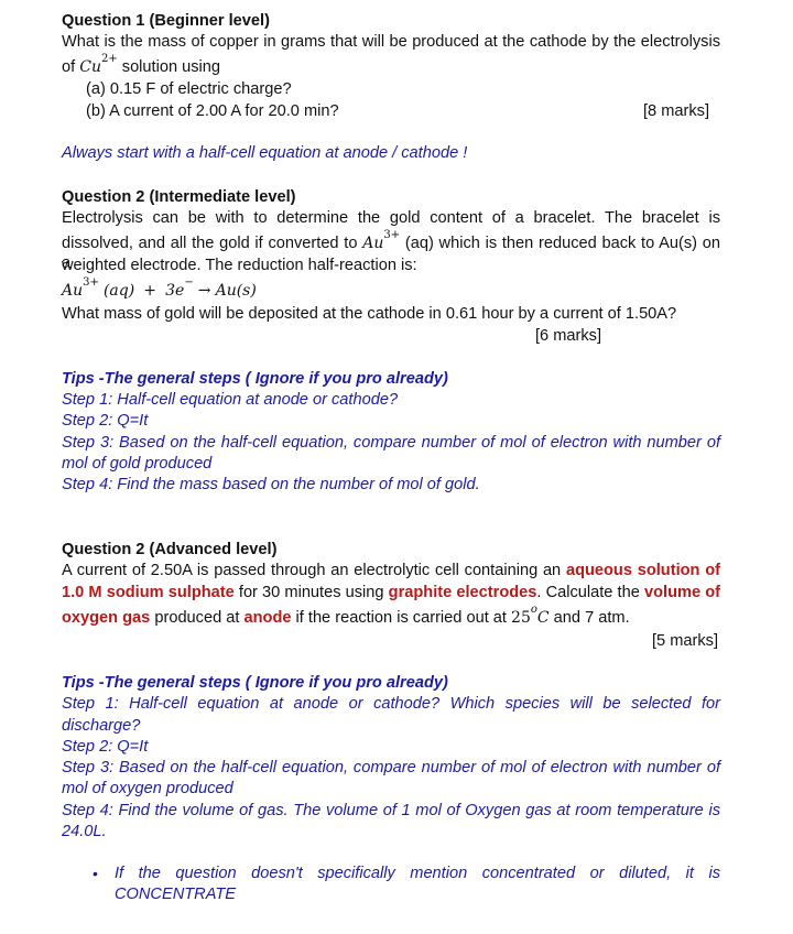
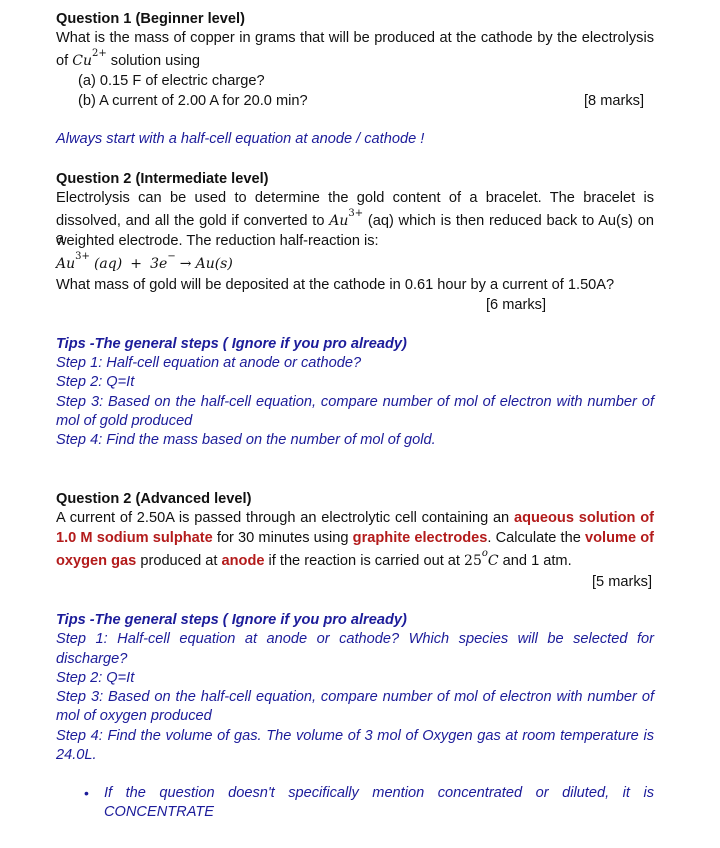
  Question 1 (Beginner level)
  What is the mass of copper in grams that will be produced at the cathode by the electrolysis
  of Cu2+ solution using
  (a) 0.15 F of electric charge?
  (b) A current of 2.00 A for 20.0 min?
  [8 marks]
  Always start with a half-cell equation at anode / cathode !
  Question 2 (Intermediate level)
- Electrolysis can be with to determine the gold content of a bracelet. The bracelet is
+ Electrolysis can be used to determine the gold content of a bracelet. The bracelet is
  dissolved, and all the gold if converted to Au3+ (aq) which is then reduced back to Au(s) on a
  weighted electrode. The reduction half-reaction is:
  Au3+ (aq) + 3e− → Au(s)
  What mass of gold will be deposited at the cathode in 0.61 hour by a current of 1.50A?
  [6 marks]
  Tips -The general steps ( Ignore if you pro already)
  Step 1: Half-cell equation at anode or cathode?
  Step 2: Q=It
  Step 3: Based on the half-cell equation, compare number of mol of electron with number of
  mol of gold produced
  Step 4: Find the mass based on the number of mol of gold.
  Question 2 (Advanced level)
  A current of 2.50A is passed through an electrolytic cell containing an aqueous solution of
  1.0 M sodium sulphate for 30 minutes using graphite electrodes. Calculate the volume of
- oxygen gas produced at anode if the reaction is carried out at 25oC and 7 atm.
+ oxygen gas produced at anode if the reaction is carried out at 25oC and 1 atm.
  [5 marks]
  Tips -The general steps ( Ignore if you pro already)
  Step 1: Half-cell equation at anode or cathode? Which species will be selected for
  discharge?
  Step 2: Q=It
  Step 3: Based on the half-cell equation, compare number of mol of electron with number of
  mol of oxygen produced
- Step 4: Find the volume of gas. The volume of 1 mol of Oxygen gas at room temperature is
+ Step 4: Find the volume of gas. The volume of 3 mol of Oxygen gas at room temperature is
  24.0L.
  •
  If the question doesn't specifically mention concentrated or diluted, it is
  CONCENTRATE
